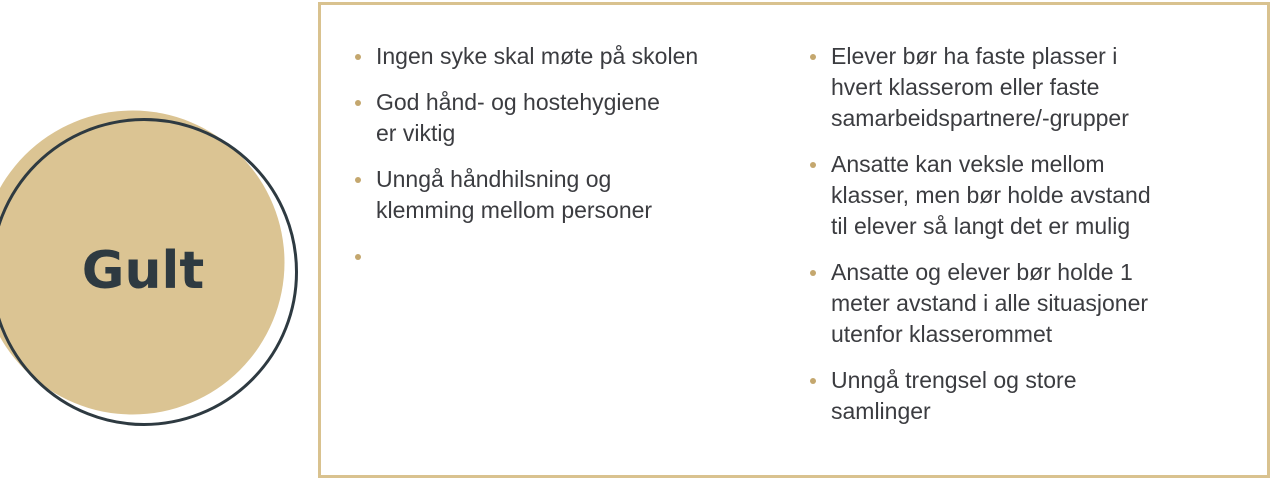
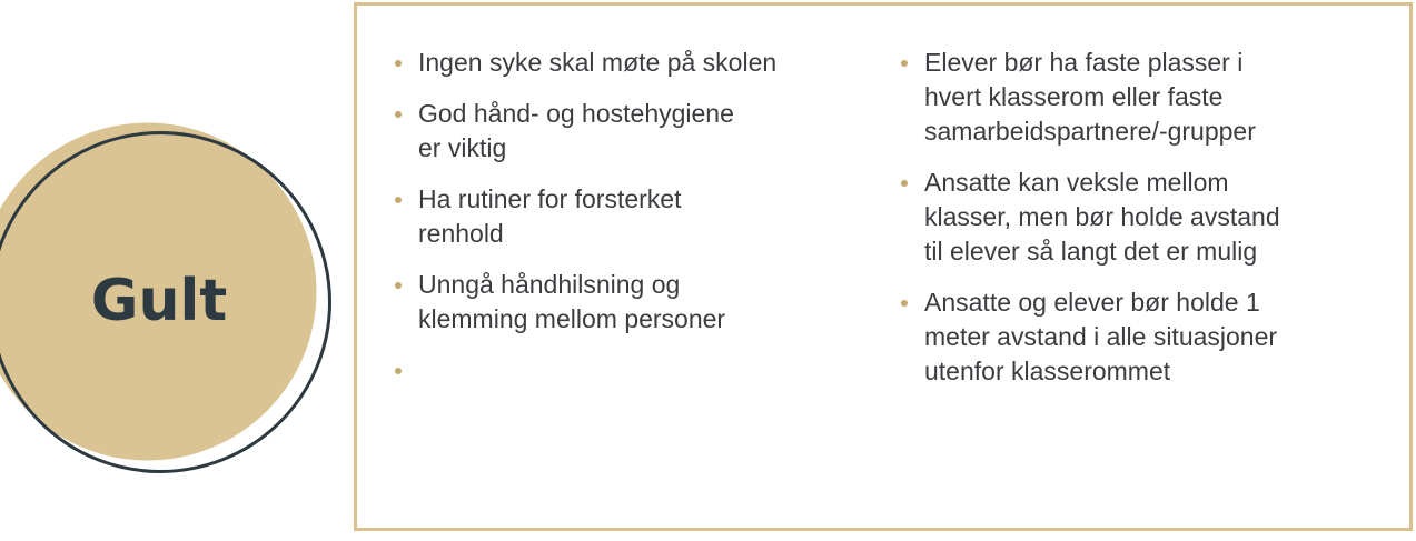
  Gult
  Ingen syke skal møte på skolen
  God hånd- og hostehygiene
  er viktig
+ Ha rutiner for forsterket
+ renhold
  Unngå håndhilsning og
  klemming mellom personer
  Elever bør ha faste plasser i
  hvert klasserom eller faste
  samarbeidspartnere/-grupper
  Ansatte kan veksle mellom
  klasser, men bør holde avstand
  til elever så langt det er mulig
  Ansatte og elever bør holde 1
  meter avstand i alle situasjoner
  utenfor klasserommet
- Unngå trengsel og store
- samlinger
